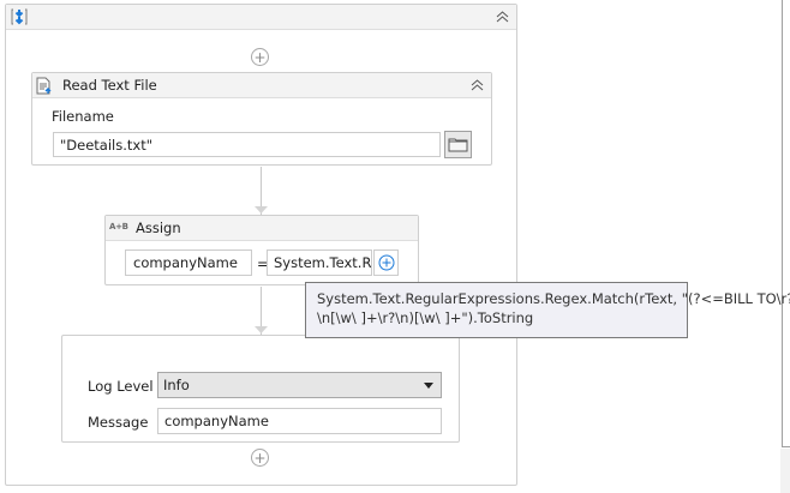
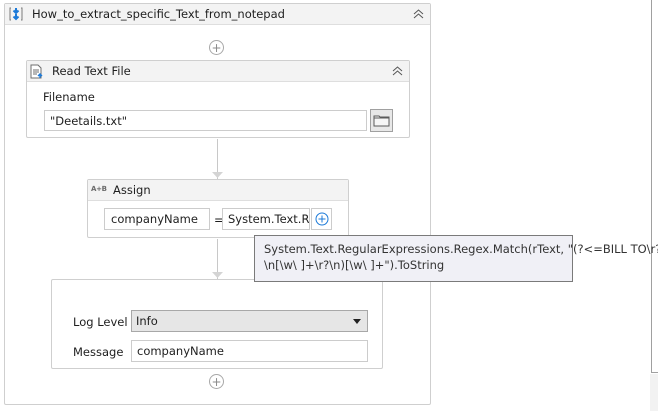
+ How_to_extract_specific_Text_from_notepad
  +
  Read Text File
  Filename
  "Deetails.txt"
  A+B
  Assign
  companyName
  =
  System.Text.R
  Log Level
  Info
  Message
  companyName
  +
  System.Text.RegularExpressions.Regex.Match(rText, "(?<=BILL TO\r
  \n[\w\ ]+\r?\n)[\w\ ]+").ToString
